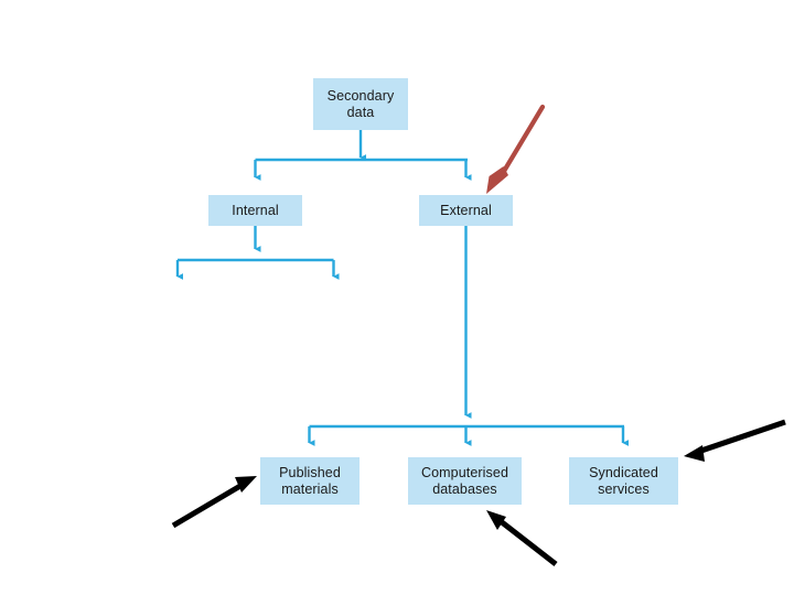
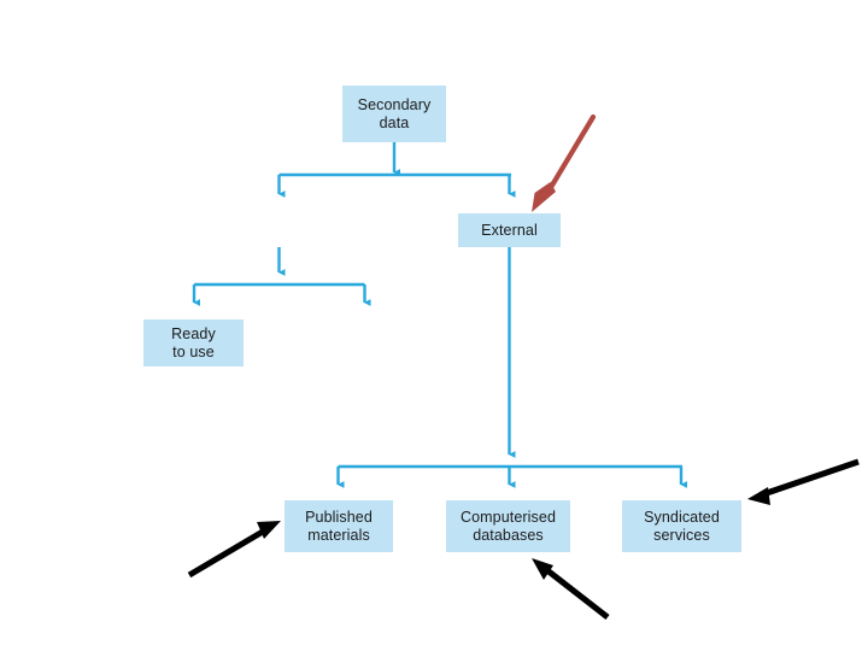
  Secondary
  data
- Internal
  External
+ Ready
+ to use
  Published
  materials
  Computerised
  databases
  Syndicated
  services
